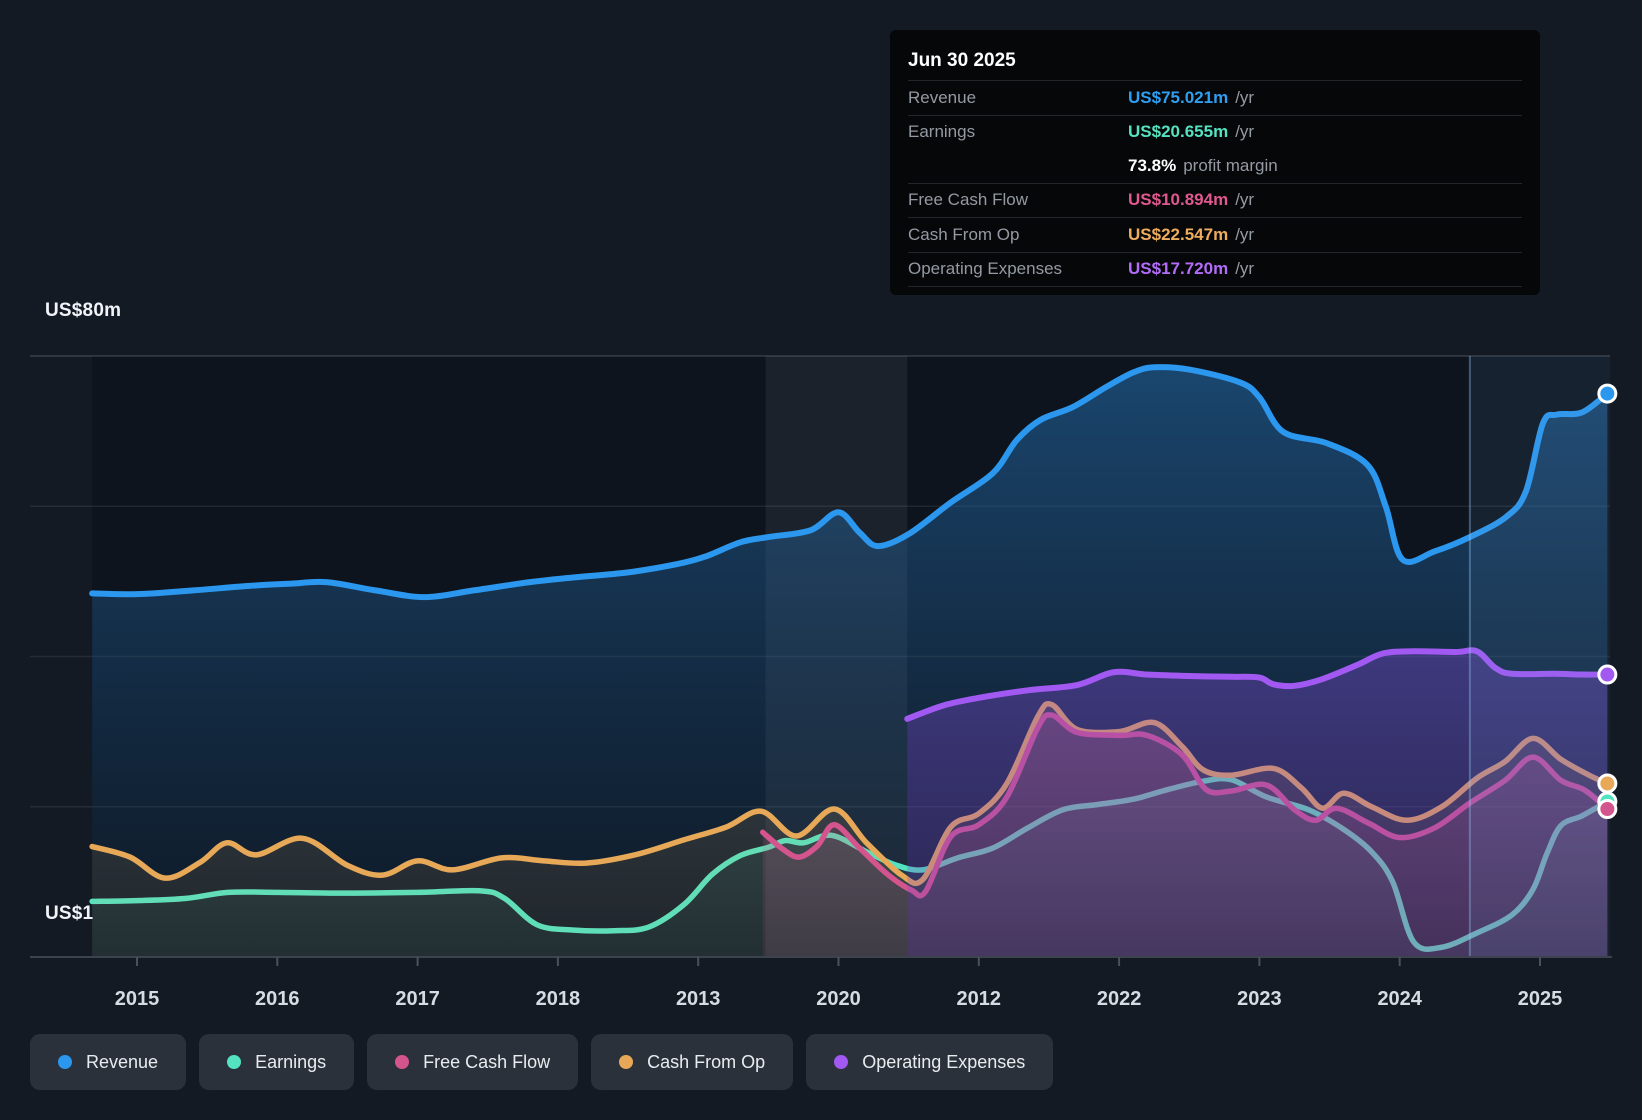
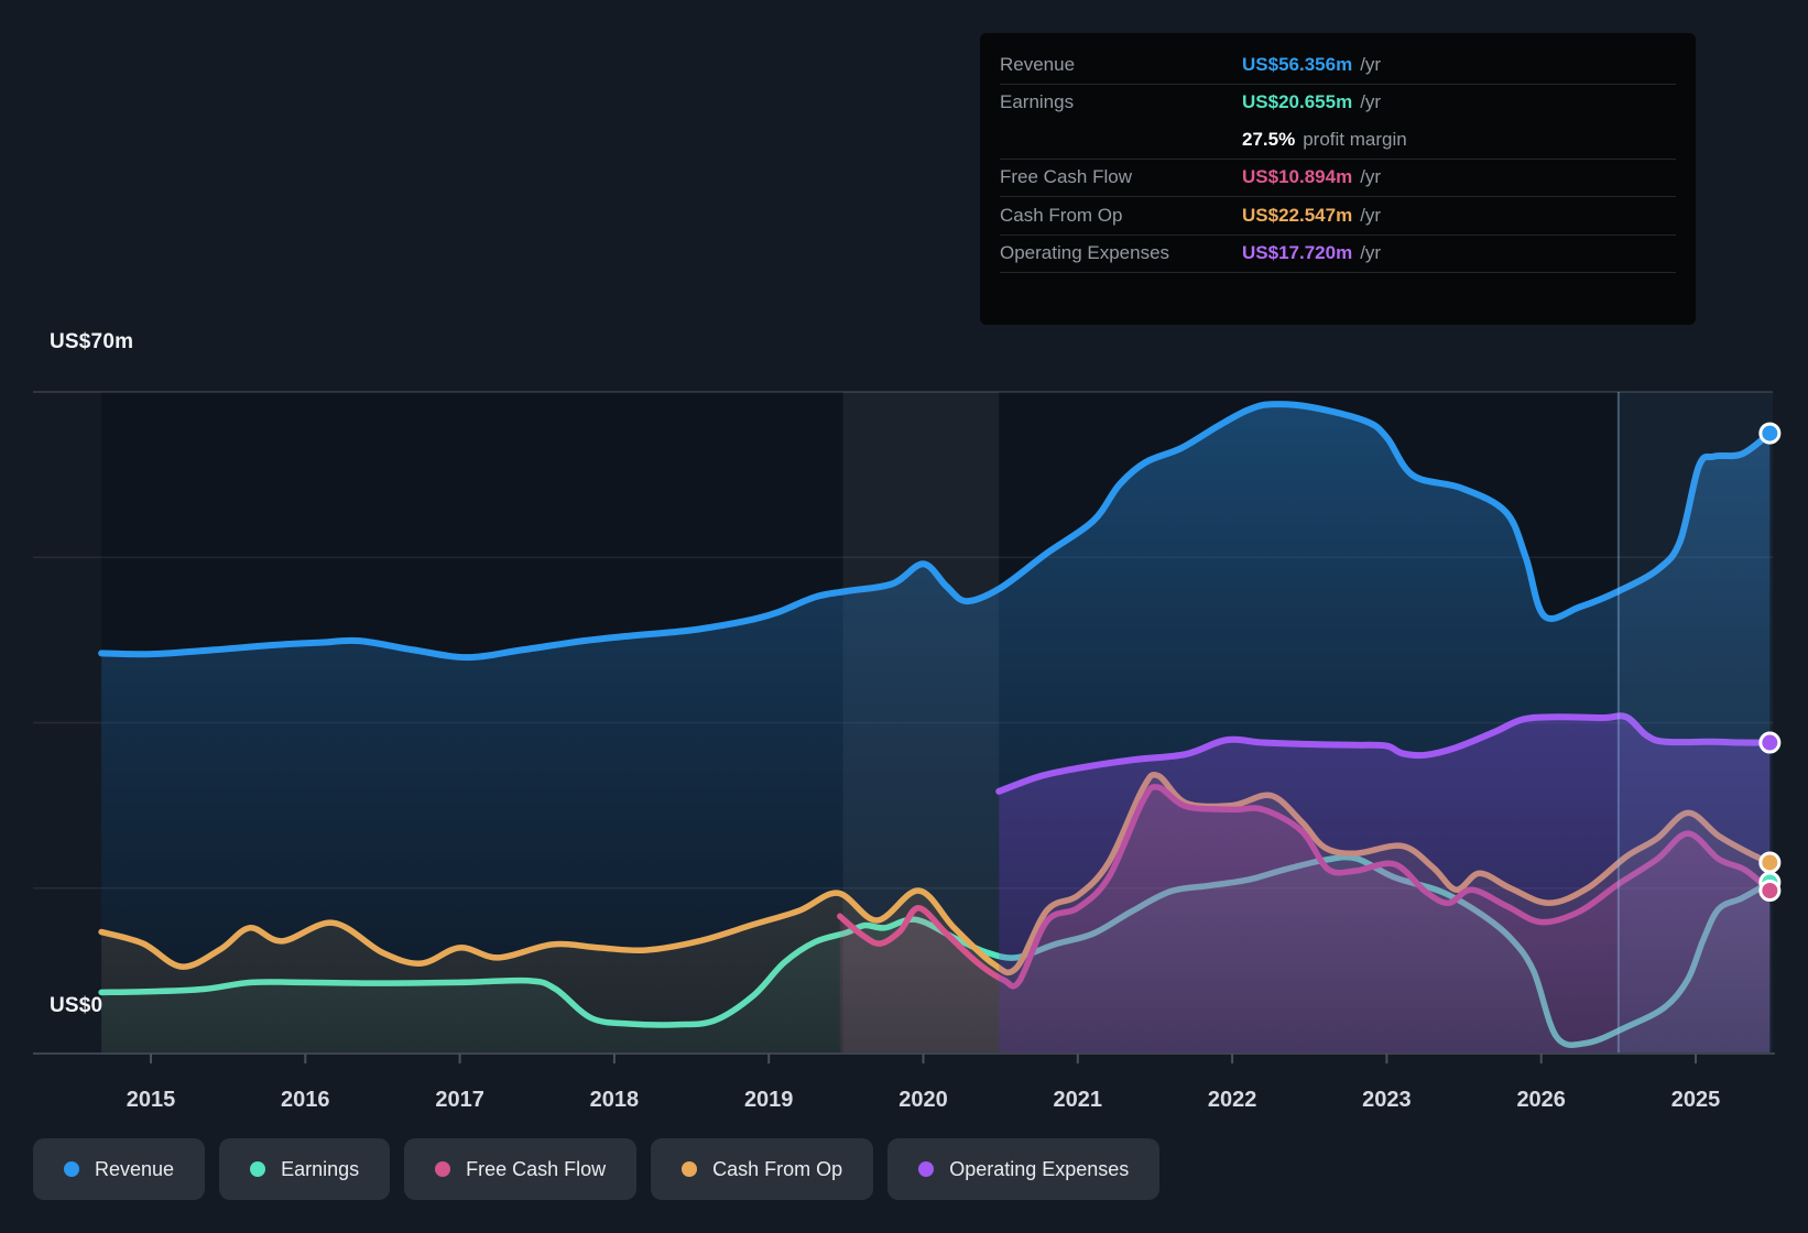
  2015
  2016
  2017
  2018
- 2013
+ 2019
  2020
- 2012
+ 2021
  2022
  2023
- 2024
+ 2026
  2025
- US$80m
+ US$70m
- US$1
+ US$0
- Jun 30 2025
  Revenue
- US$75.021m
+ US$56.356m
  /yr
  Earnings
  US$20.655m
  /yr
- 73.8%
+ 27.5%
  profit margin
  Free Cash Flow
  US$10.894m
  /yr
  Cash From Op
  US$22.547m
  /yr
  Operating Expenses
  US$17.720m
  /yr
  Revenue
  Earnings
  Free Cash Flow
  Cash From Op
  Operating Expenses
